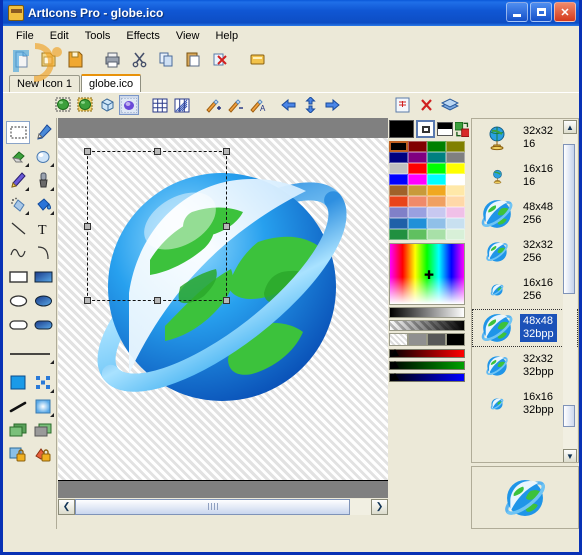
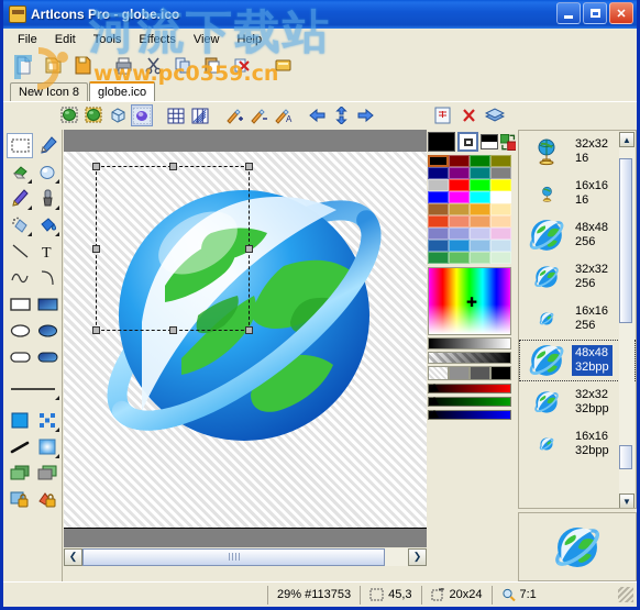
  ArtIcons Pro - globe.ico
  ✕
  File
  Edit
  Tools
  Effects
  View
  Help
- New Icon 1
+ New Icon 8
  globe.ico
  A
  T
  ❮
  ❯
  ✚
  32x32
  16
  16x16
  16
  48x48
  256
  32x32
  256
  16x16
  256
  48x48
  32bpp
  32x32
  32bpp
  16x16
  32bpp
  ▲
  ▼
+ 29% #113753
+ 45,3
+ 20x24
+ 7:1
+ 河流下载站
+ www.pc0359.cn
